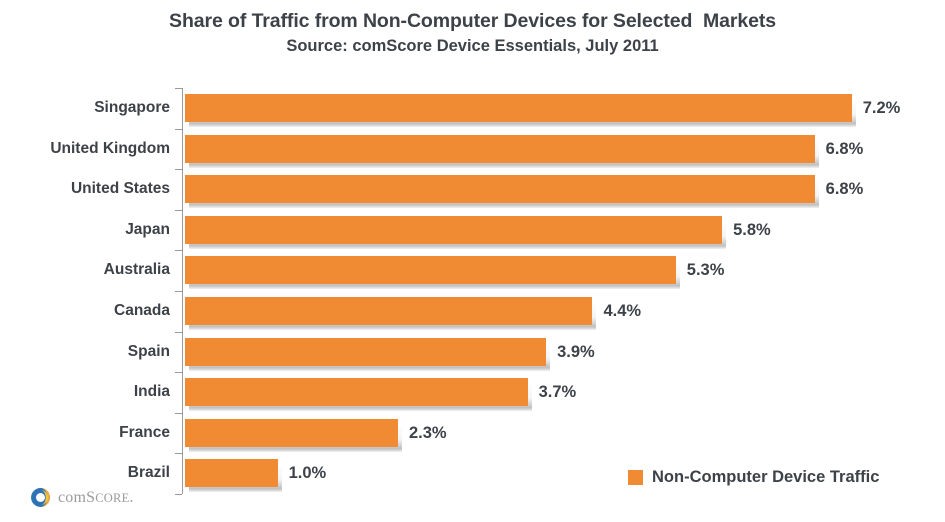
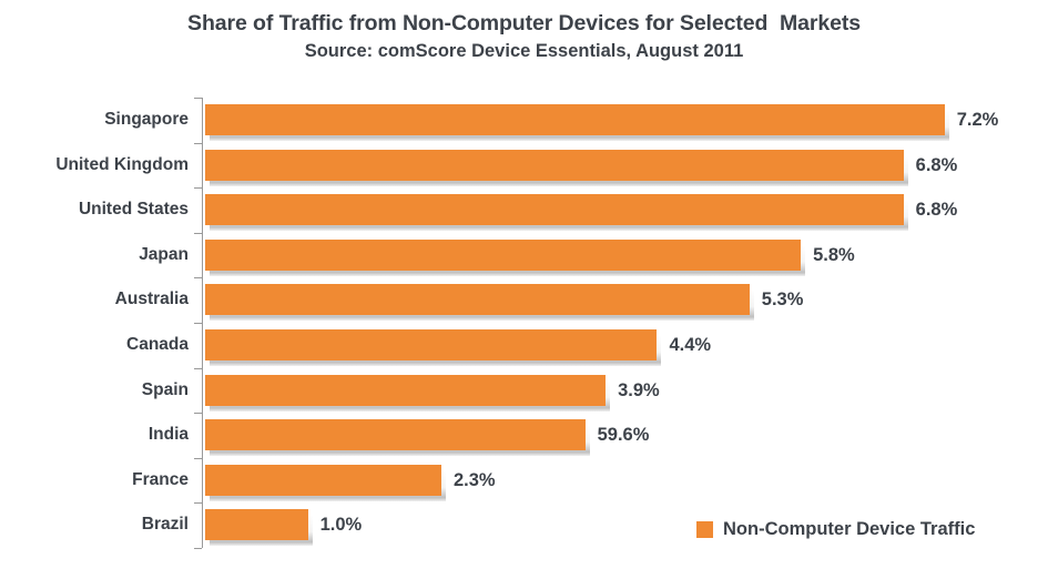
  Share of Traffic from Non-Computer Devices for Selected Markets
- Source: comScore Device Essentials, July 2011
+ Source: comScore Device Essentials, August 2011
  Singapore
  7.2%
  United Kingdom
  6.8%
  United States
  6.8%
  Japan
  5.8%
  Australia
  5.3%
  Canada
  4.4%
  Spain
  3.9%
  India
- 3.7%
+ 59.6%
  France
  2.3%
  Brazil
  1.0%
  Non-Computer Device Traffic
- comSCORE.
